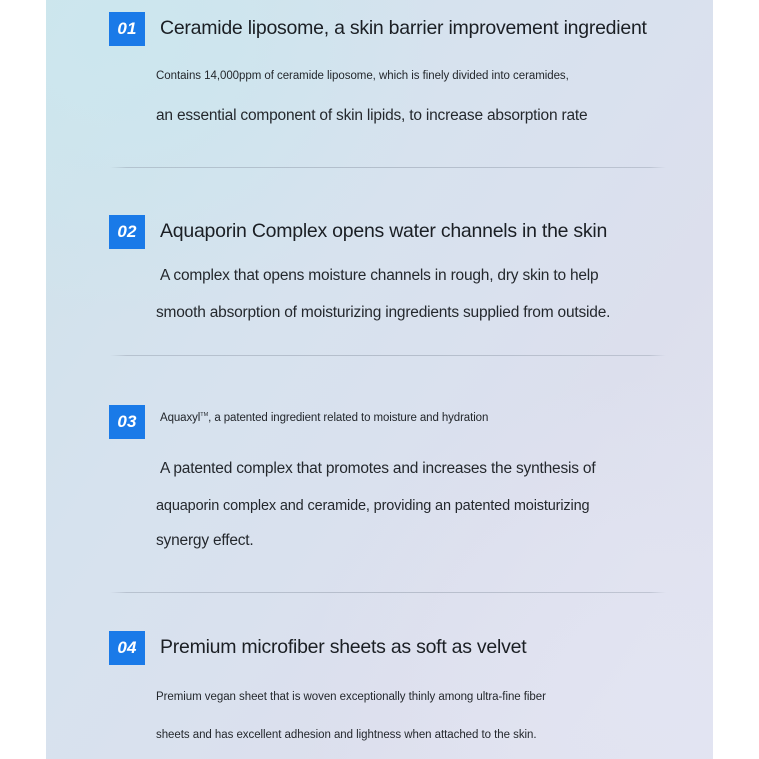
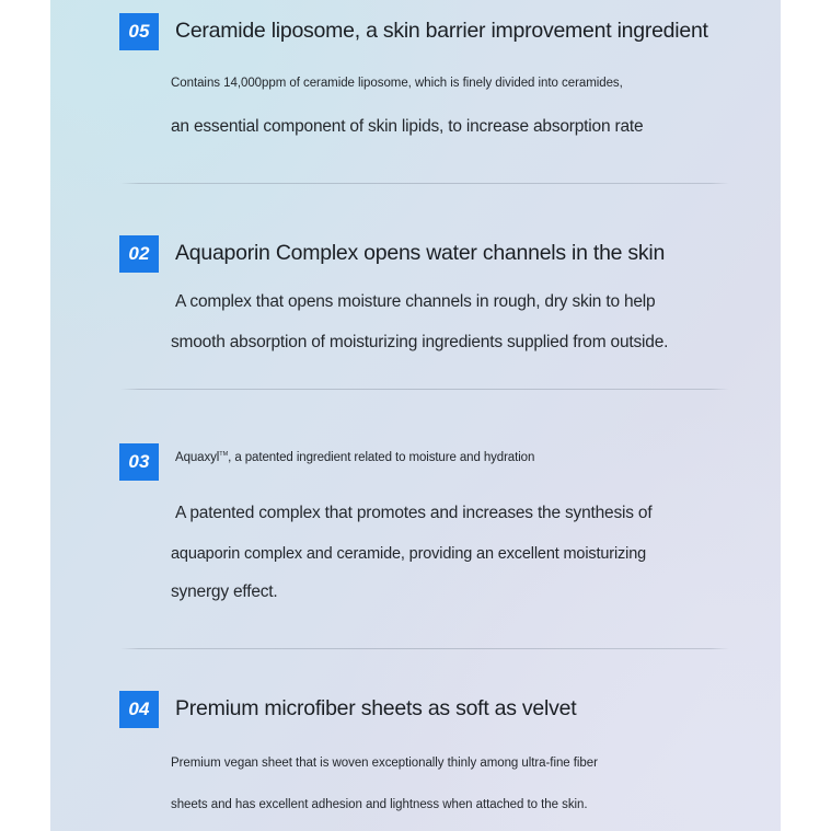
- 01
+ 05
  Ceramide liposome, a skin barrier improvement ingredient
  Contains 14,000ppm of ceramide liposome, which is finely divided into ceramides,
  an essential component of skin lipids, to increase absorption rate
  02
  Aquaporin Complex opens water channels in the skin
  A complex that opens moisture channels in rough, dry skin to help
  smooth absorption of moisturizing ingredients supplied from outside.
  03
  Aquaxyl , a patented ingredient related to moisture and hydration
  A patented complex that promotes and increases the synthesis of
- aquaporin complex and ceramide, providing an patented moisturizing
+ aquaporin complex and ceramide, providing an excellent moisturizing
  synergy effect.
  04
  Premium microfiber sheets as soft as velvet
  Premium vegan sheet that is woven exceptionally thinly among ultra-fine fiber
  sheets and has excellent adhesion and lightness when attached to the skin.
